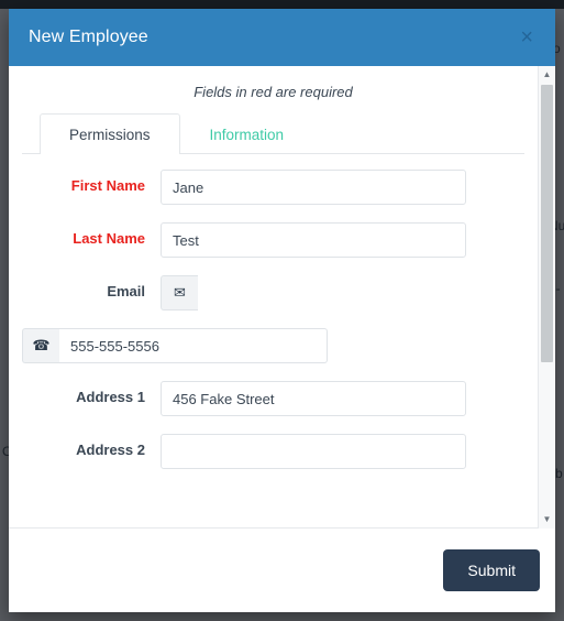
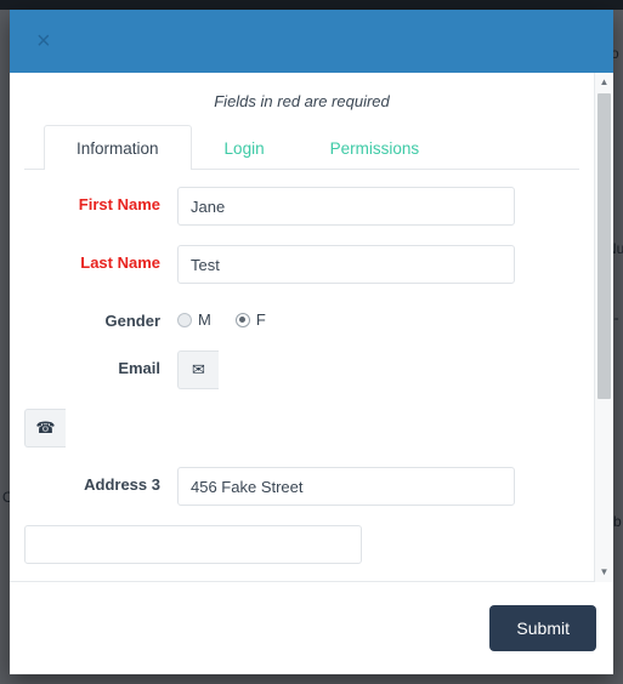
  b
  o
- New Employee
  ×
  Fields in red are required
- Permissions
+ Information
+ Login
- Information
+ Permissions
  First Name
  Jane
  Last Name
  Test
+ Gender
+ M
+ F
  Email
  ✉
  ☎
- 555-555-5556
- Address 1
+ Address 3
  456 Fake Street
- Address 2
  ▲
  ▼
  Submit
